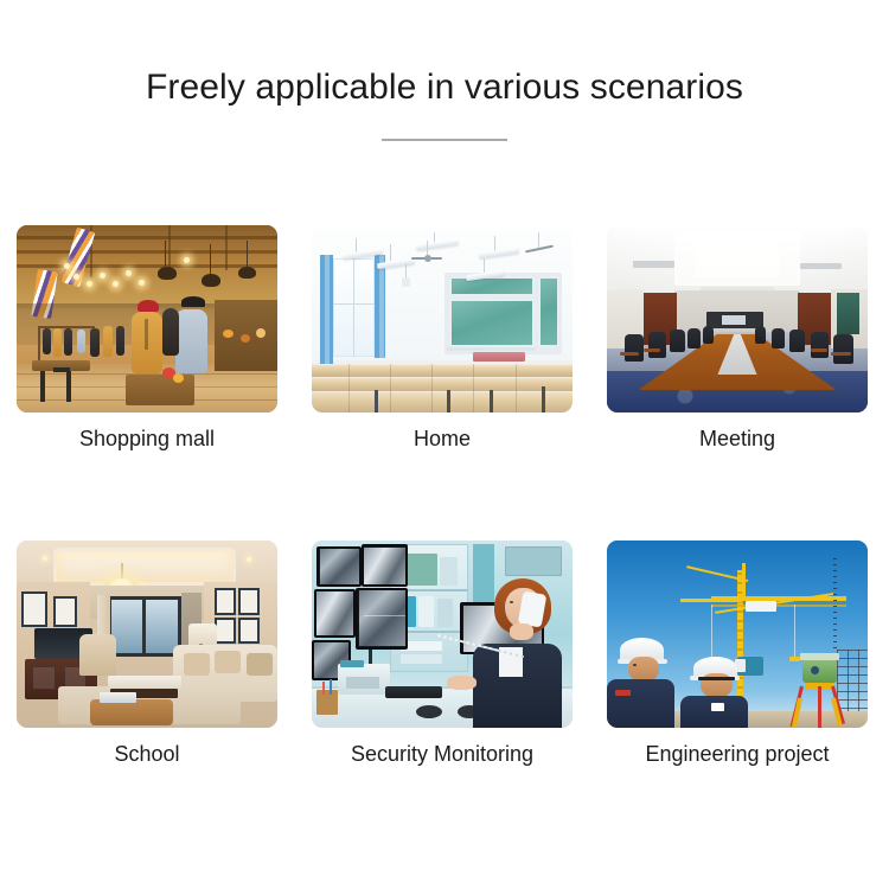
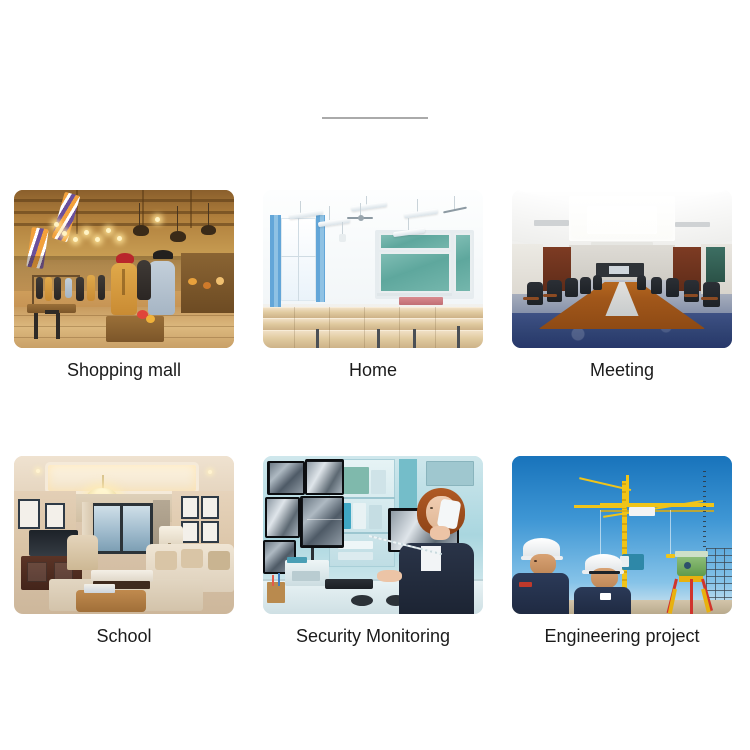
- Freely applicable in various scenarios
  Shopping mall
  Home
  Meeting
  School
  Security Monitoring
  Engineering project
